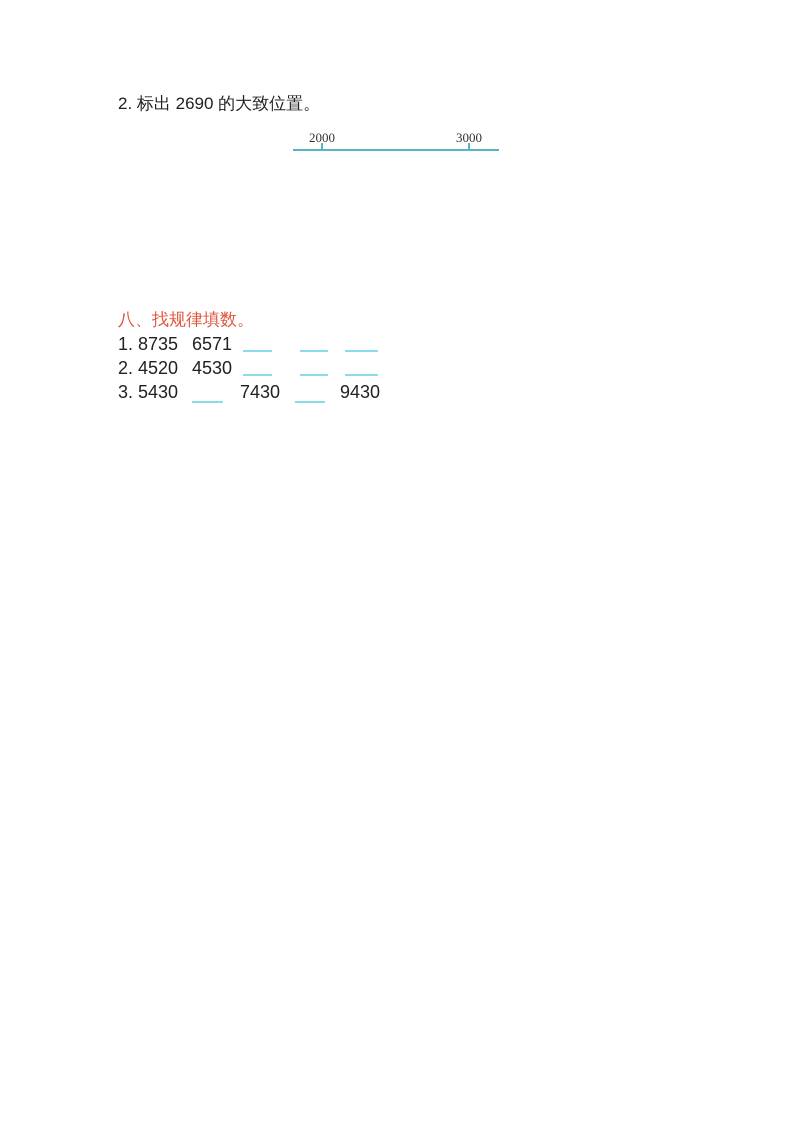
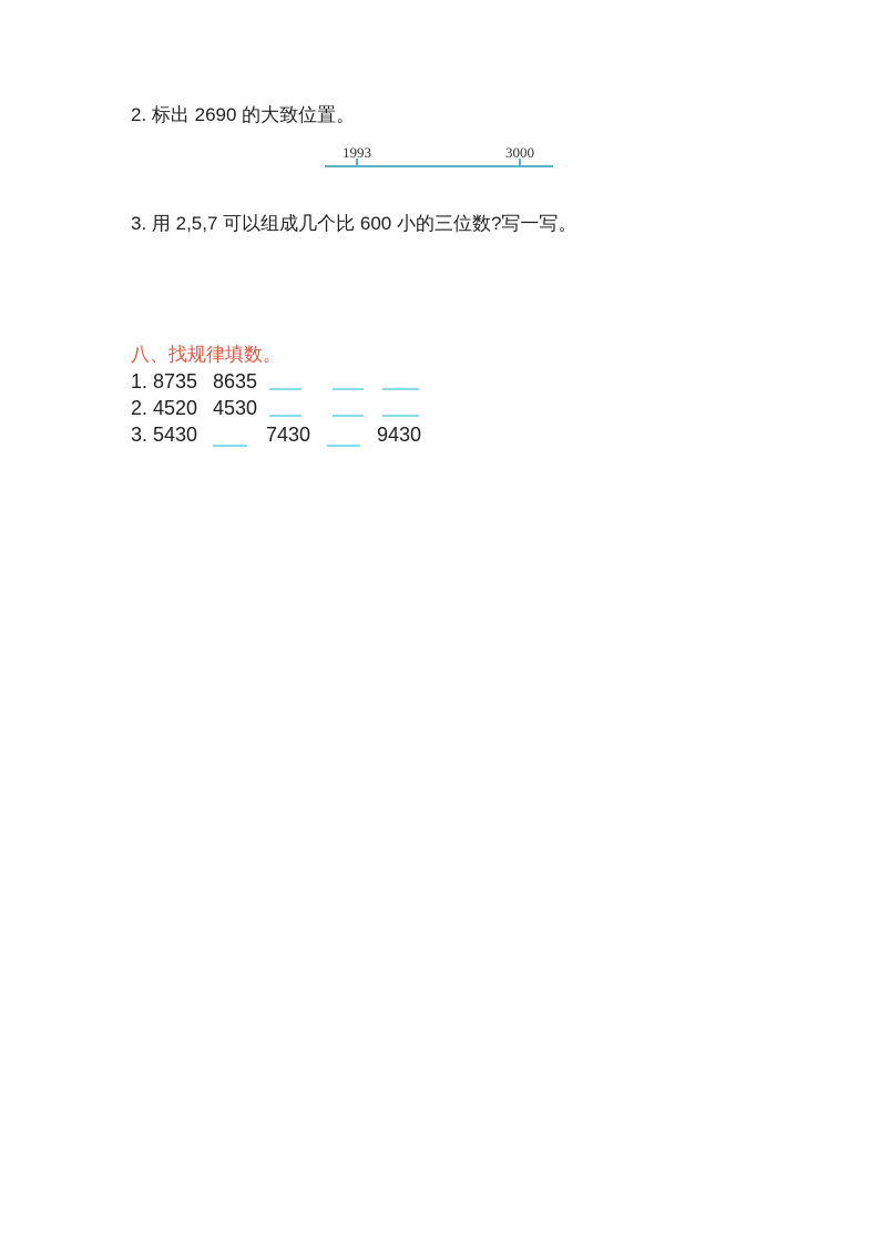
  2. 标出 2690 的大致位置。
- 2000
+ 1993
  3000
+ 3. 用 2,5,7 可以组成几个比 600 小的三位数?写一写。
  八、找规律填数。
  1. 8735
- 6571
+ 8635
  2. 4520
  4530
  3. 5430
  7430
  9430
